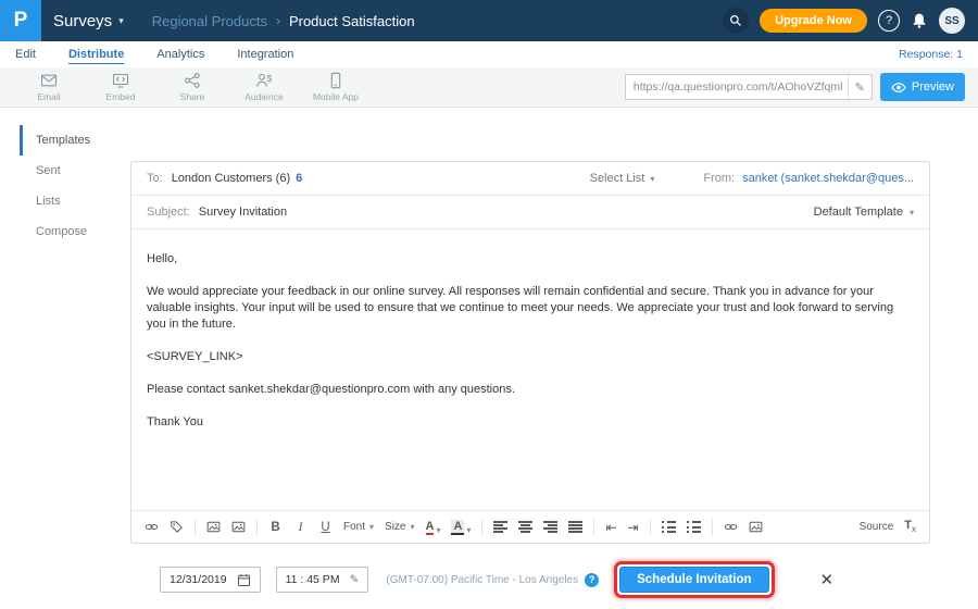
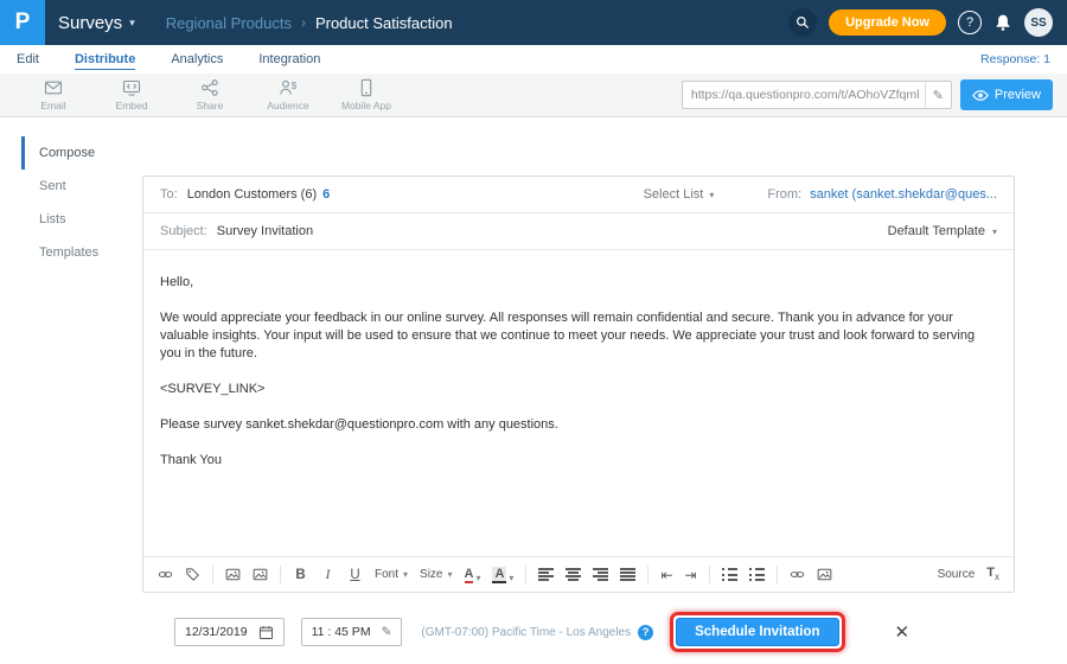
  P
  Surveys
  ▾
  Regional Products
  ›
  Product Satisfaction
  Upgrade Now
  ?
  SS
  Edit
  Distribute
  Analytics
  Integration
  Response: 1
  Email
  Embed
  Share
  Audience
  Mobile App
  https://qa.questionpro.com/t/AOhoVZfqml
  ✎
  Preview
- Templates
+ Compose
  Sent
  Lists
- Compose
+ Templates
  To:
  London Customers (6)
  6
  Select List
  ▾
  From:
  sanket (sanket.shekdar@ques...
  Subject:
  Survey Invitation
  Default Template
  ▾
  Hello,
  We would appreciate your feedback in our online survey. All responses will remain confidential and secure. Thank you in advance for your valuable insights. Your input will be used to ensure that we continue to meet your needs. We appreciate your trust and look forward to serving you in the future.
  <SURVEY_LINK>
- Please contact sanket.shekdar@questionpro.com with any questions.
+ Please survey sanket.shekdar@questionpro.com with any questions.
  Thank You
  B
  I
  U
  Font
  ▾
  Size
  ▾
  A
  ▾
  A
  ▾
  ⇤
  ⇥
  Source
  Tx
  12/31/2019
  11 : 45 PM
  ✎
  (GMT-07:00) Pacific Time - Los Angeles
  ?
  Schedule Invitation
  ✕
